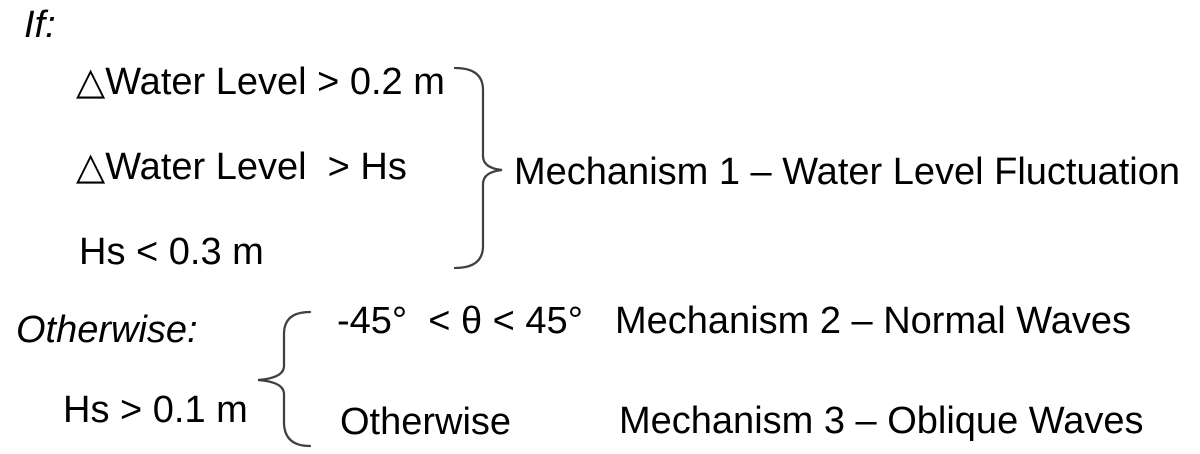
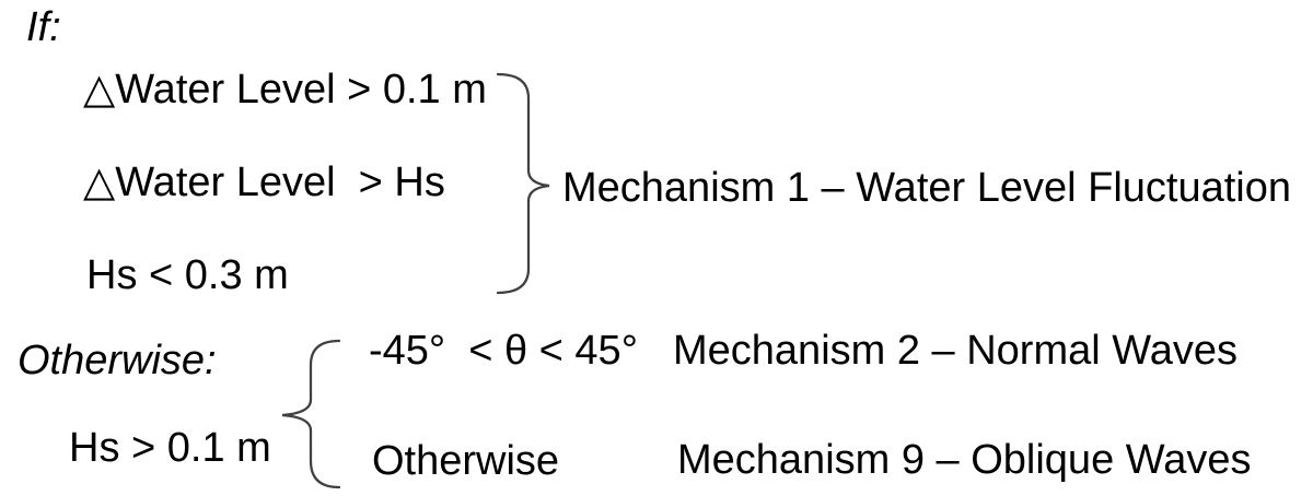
  If:
- △Water Level > 0.2 m
+ △Water Level > 0.1 m
  △Water Level > Hs
  Hs < 0.3 m
  Mechanism 1 – Water Level Fluctuation
  Otherwise:
  Hs > 0.1 m
  -45° < θ < 45°
  Mechanism 2 – Normal Waves
  Otherwise
- Mechanism 3 – Oblique Waves
+ Mechanism 9 – Oblique Waves
